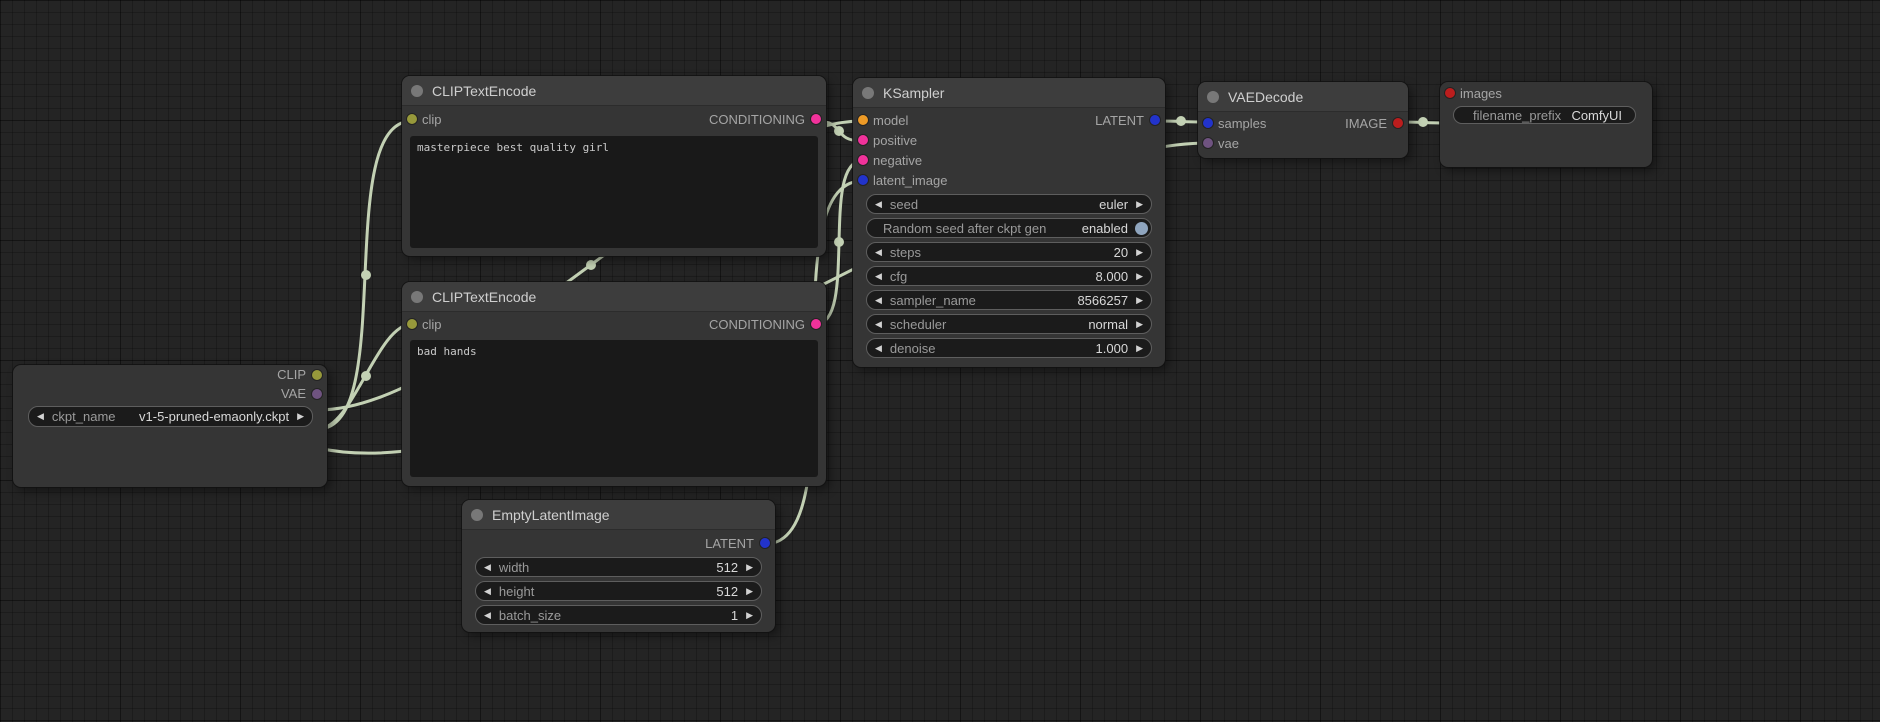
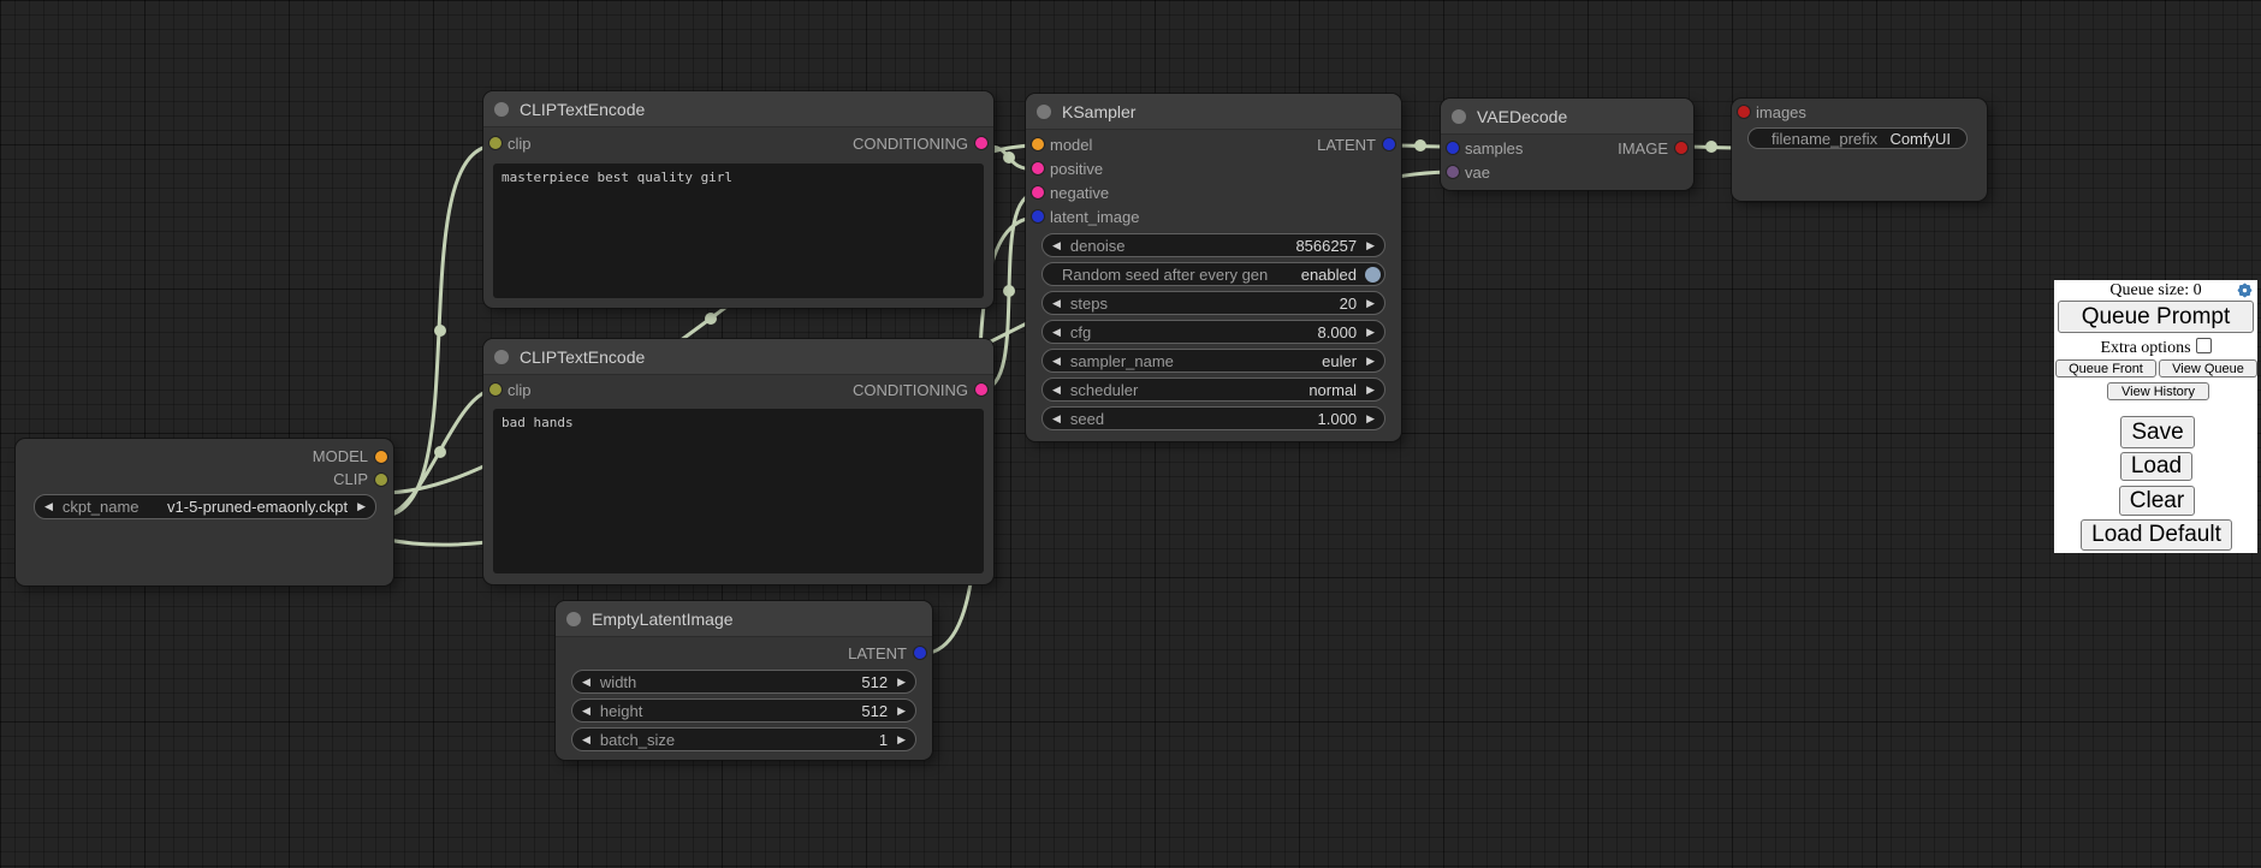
+ MODEL
  CLIP
- VAE
  ◀
  ckpt_name
  v1-5-pruned-emaonly.ckpt
  ▶
  CLIPTextEncode
  clip
  CONDITIONING
  masterpiece best quality girl
  CLIPTextEncode
  clip
  CONDITIONING
  bad hands
  EmptyLatentImage
  LATENT
  ◀
  width
  512
  ▶
  ◀
  height
  512
  ▶
  ◀
  batch_size
  1
  ▶
  KSampler
  model
  LATENT
  positive
  negative
  latent_image
  ◀
- seed
+ denoise
- euler
+ 8566257
  ▶
- Random seed after ckpt gen
+ Random seed after every gen
  enabled
  ◀
  steps
  20
  ▶
  ◀
  cfg
  8.000
  ▶
  ◀
  sampler_name
- 8566257
+ euler
  ▶
  ◀
  scheduler
  normal
  ▶
  ◀
- denoise
+ seed
  1.000
  ▶
  VAEDecode
  samples
  IMAGE
  vae
  images
  filename_prefix
  ComfyUI
+ Queue size: 0
+ Queue Prompt
+ Extra options
+ Queue Front
+ View Queue
+ View History
+ Save
+ Load
+ Clear
+ Load Default
